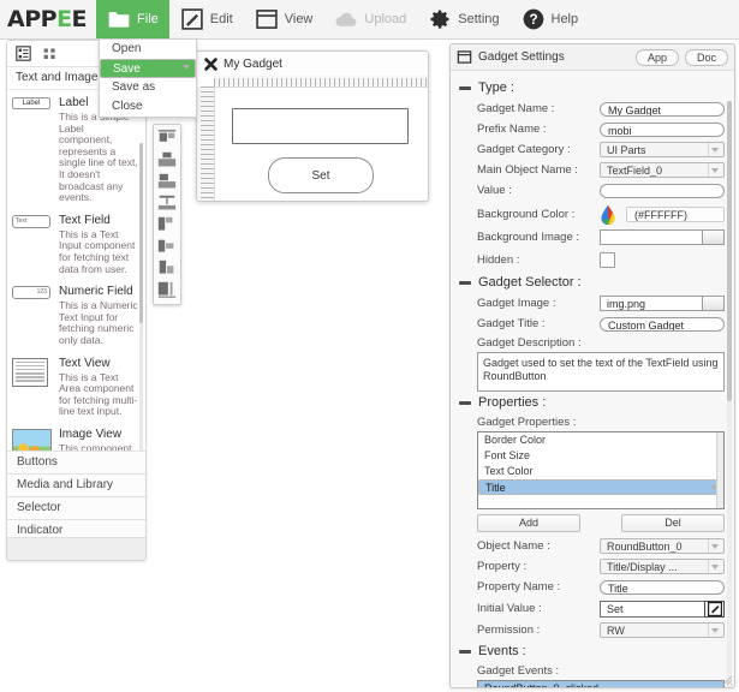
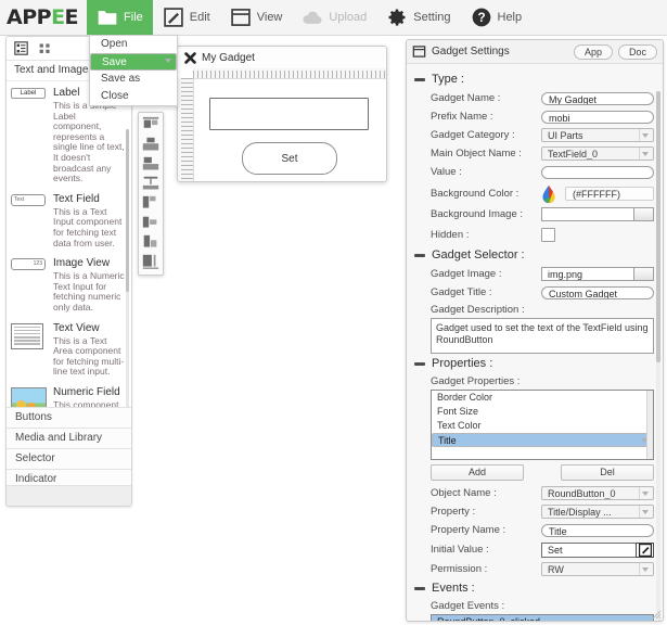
  APP
  E
  E
  File
  Edit
  View
  Upload
  Setting
  ?
  Help
  Text and Image
  Label
  This is a Label component, represents a single line of text, It doesn't broadcast any events.
  Text Field
  This is a Text Input component for fetching text data from user.
- Numeric Field
+ Image View
  This is a Numeric Text Input for fetching numeric only data.
  Text View
  This is a Text Area component for fetching multi-line text input.
- Image View
+ Numeric Field
  Buttons
  Media and Library
  Selector
  Indicator
  My Gadget
  Set
  Open
  Save
  Save as
  Close
  Gadget Settings
  App
  Doc
  Type :
  Gadget Name :
  My Gadget
  Prefix Name :
  mobi
  Gadget Category :
  UI Parts
  Main Object Name :
  TextField_0
  Value :
  Background Color :
  (#FFFFFF)
  Background Image :
  Hidden :
  Gadget Selector :
  Gadget Image :
  img.png
  Gadget Title :
  Custom Gadget
  Gadget Description :
  Gadget used to set the text of the TextField using RoundButton
  Properties :
  Gadget Properties :
  Border Color
  Font Size
  Text Color
  Title
  Add
  Del
  Object Name :
  RoundButton_0
  Property :
  Title/Display ...
  Property Name :
  Title
  Initial Value :
  Set
  Permission :
  RW
  Events :
  Gadget Events :
